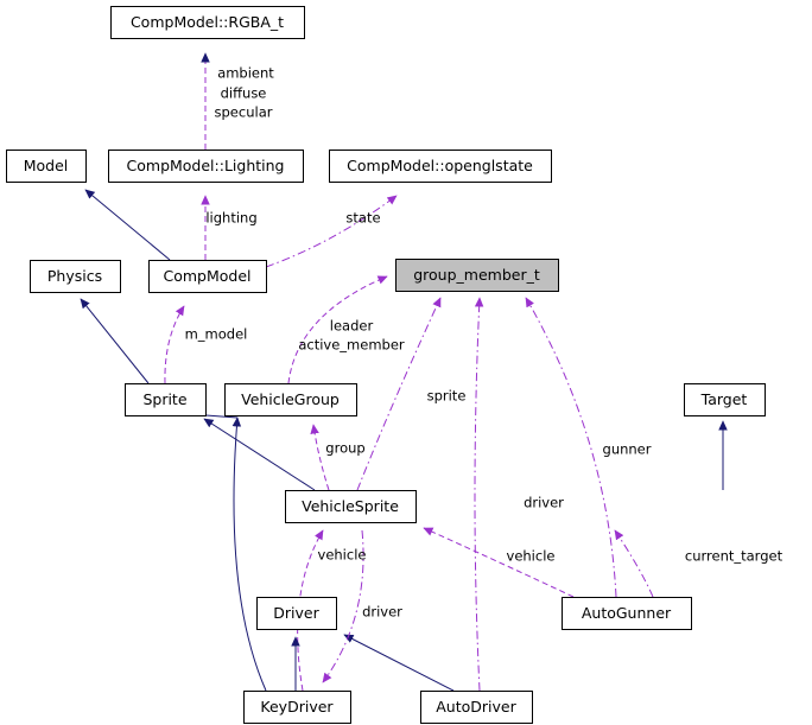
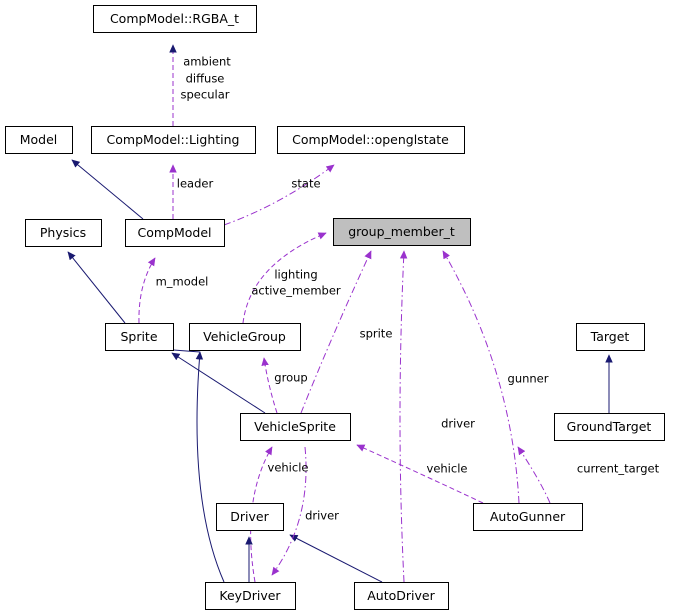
  CompModel::RGBA_t
  Model
  CompModel::Lighting
  CompModel::openglstate
  Physics
  CompModel
  group_member_t
  Sprite
  VehicleGroup
  Target
  VehicleSprite
+ GroundTarget
  Driver
  AutoGunner
  KeyDriver
  AutoDriver
  ambient
  diffuse
  specular
- lighting
+ leader
  state
  m_model
- leader
+ lighting
  active_member
  sprite
  gunner
  group
  driver
  vehicle
  vehicle
  current_target
  driver
